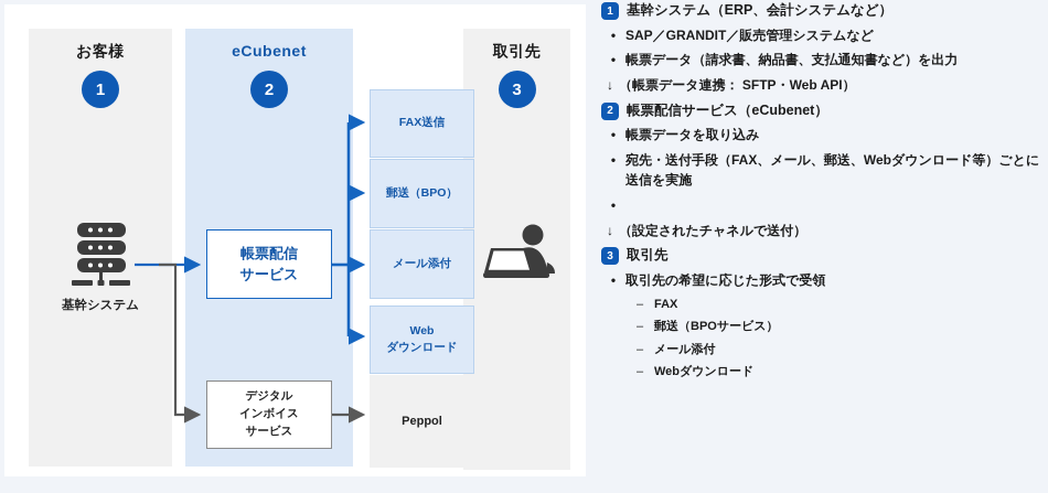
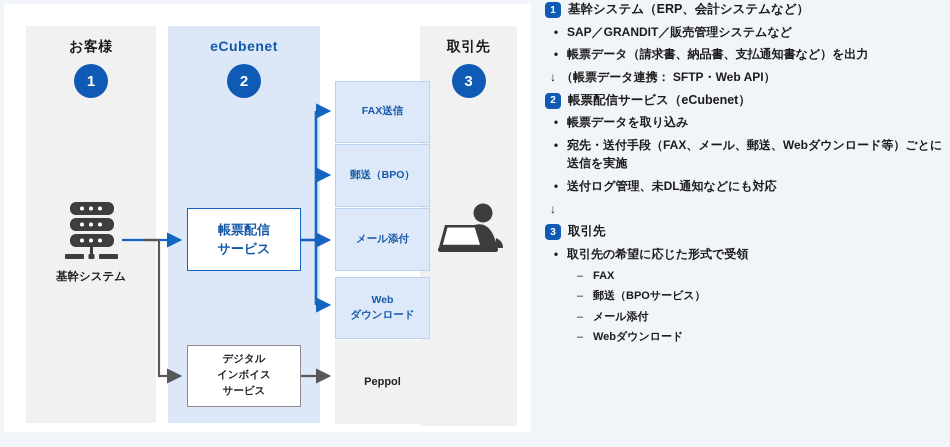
  お客様
  1
  eCubenet
  2
  取引先
  3
  基幹システム
  帳票配信
  サービス
  デジタル
  インボイス
  サービス
  FAX送信
  郵送（BPO）
  メール添付
  Web
  ダウンロード
  Peppol
  1
  基幹システム（ERP、会計システムなど）
  •
  SAP／GRANDIT／販売管理システムなど
  •
  帳票データ（請求書、納品書、支払通知書など）を出力
  ↓
  （帳票データ連携： SFTP・Web API）
  2
  帳票配信サービス（eCubenet）
  •
  帳票データを取り込み
  •
  宛先・送付手段（FAX、メール、郵送、Webダウンロード等）ごとに送信を実施
  •
+ 送付ログ管理、未DL通知などにも対応
  ↓
- （設定されたチャネルで送付）
  3
  取引先
  •
  取引先の希望に応じた形式で受領
  –
  FAX
  –
  郵送（BPOサービス）
  –
  メール添付
  –
  Webダウンロード
